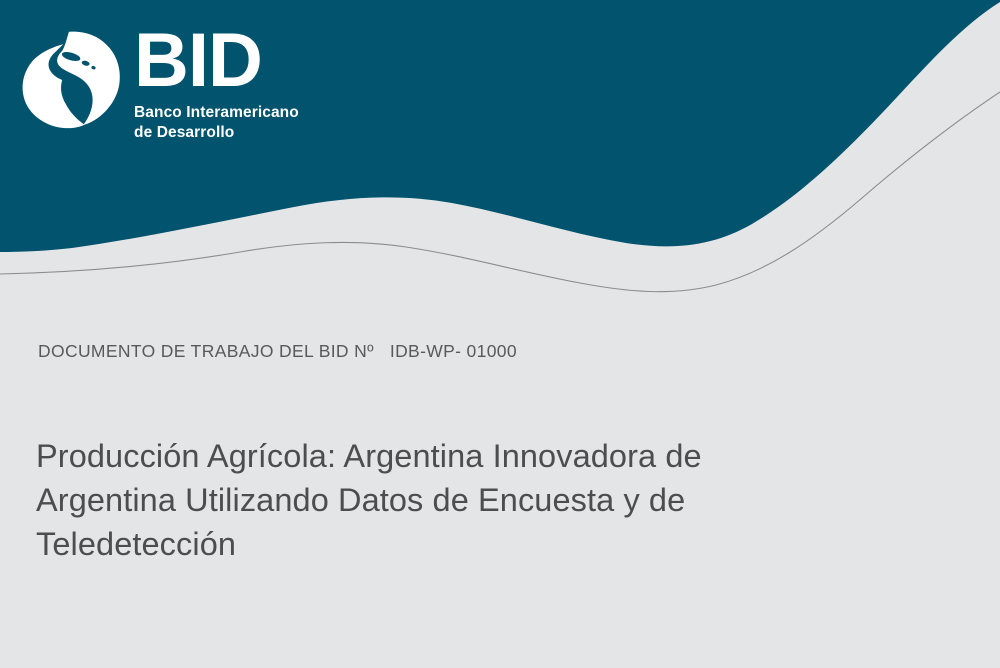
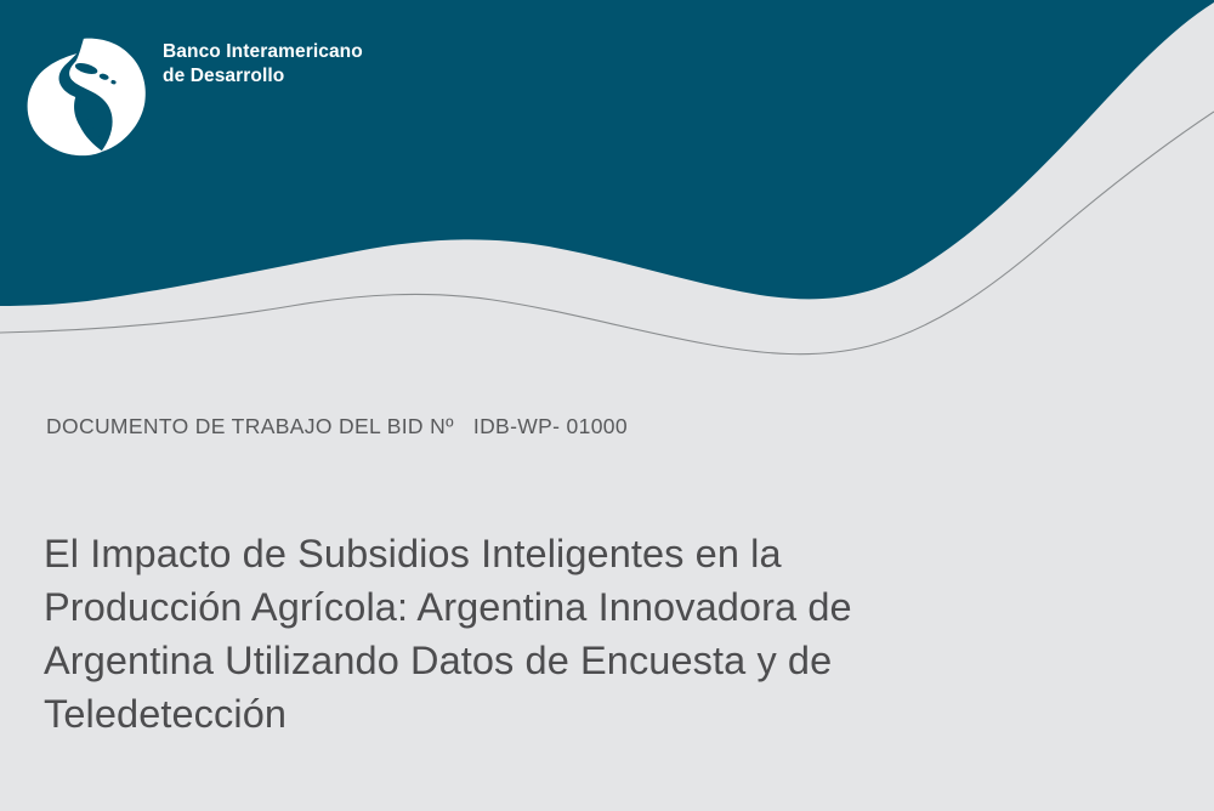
- BID
  Banco Interamericano
  de Desarrollo
  DOCUMENTO DE TRABAJO DEL BID Nº
  IDB-WP- 01000
+ El Impacto de Subsidios Inteligentes en la
  Producción Agrícola: Argentina Innovadora de
  Argentina Utilizando Datos de Encuesta y de
  Teledetección
